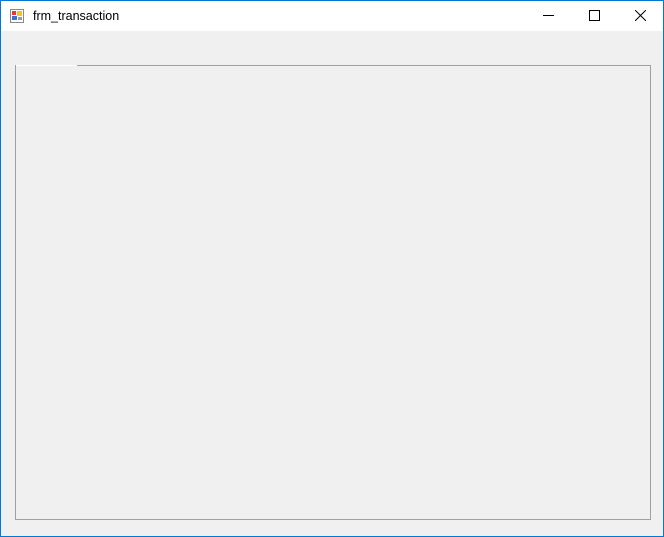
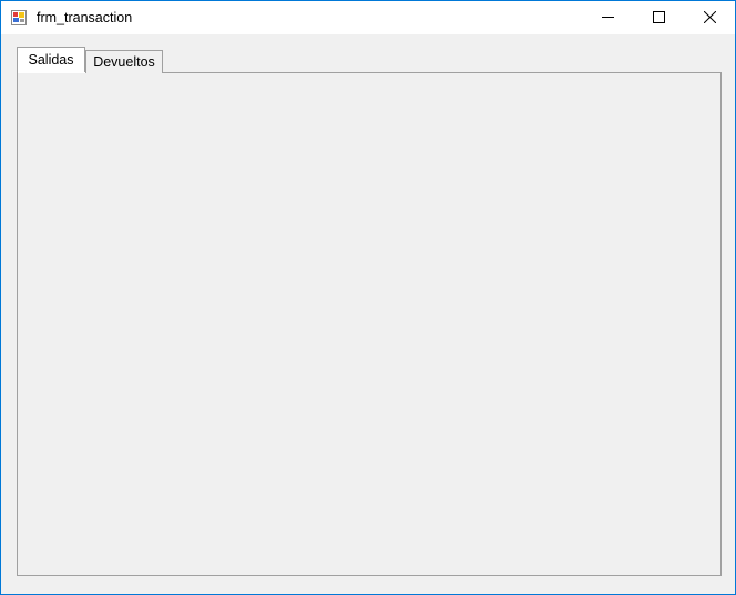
  frm_transaction
+ Salidas
+ Devueltos
